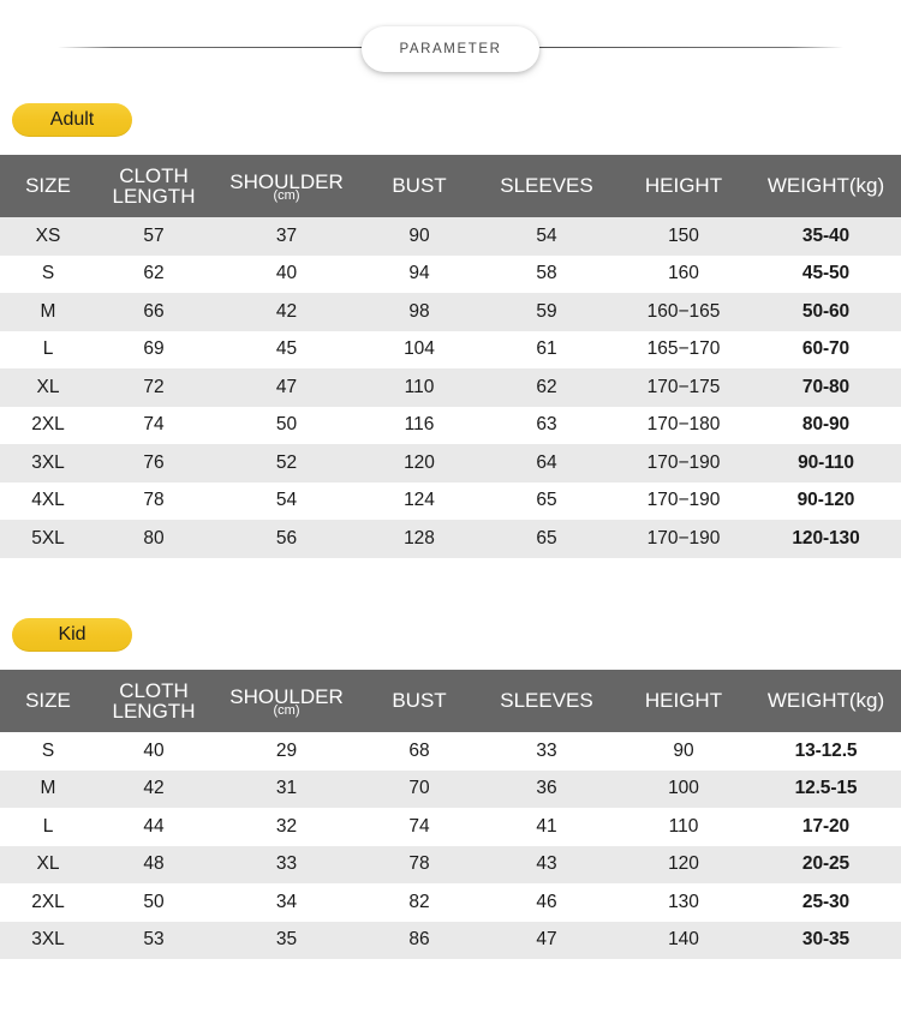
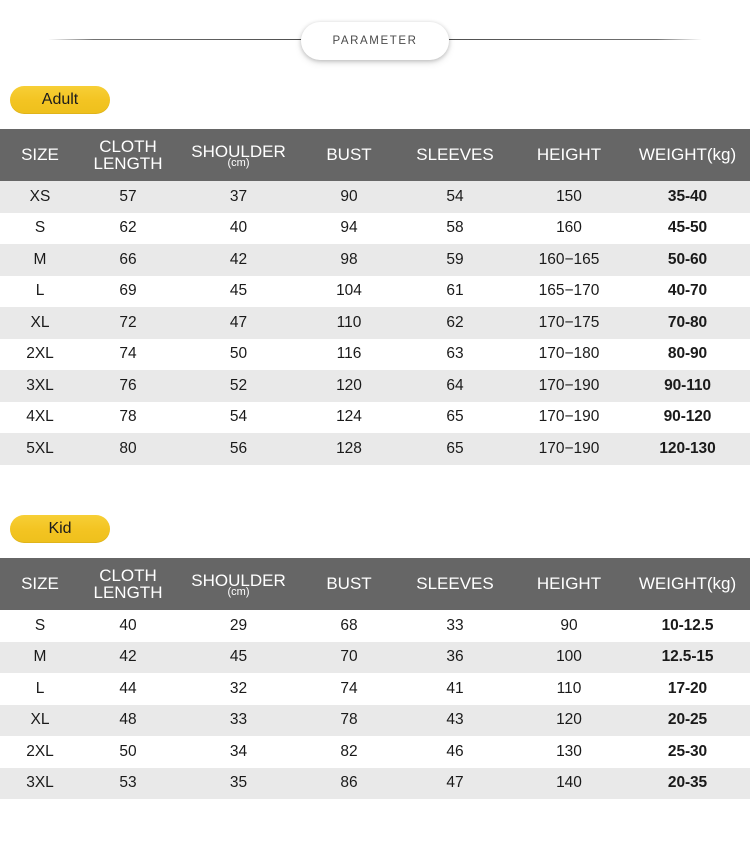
  PARAMETER
  Adult
  SIZE	CLOTH LENGTH	SHOULDER (cm)	BUST	SLEEVES	HEIGHT	WEIGHT(kg)
  XS	57	37	90	54	150	35-40
  S	62	40	94	58	160	45-50
  M	66	42	98	59	160−165	50-60
- L	69	45	104	61	165−170	60-70
+ L	69	45	104	61	165−170	40-70
  XL	72	47	110	62	170−175	70-80
  2XL	74	50	116	63	170−180	80-90
  3XL	76	52	120	64	170−190	90-110
  4XL	78	54	124	65	170−190	90-120
  5XL	80	56	128	65	170−190	120-130
  Kid
  SIZE	CLOTH LENGTH	SHOULDER (cm)	BUST	SLEEVES	HEIGHT	WEIGHT(kg)
- S	40	29	68	33	90	13-12.5
+ S	40	29	68	33	90	10-12.5
- M	42	31	70	36	100	12.5-15
+ M	42	45	70	36	100	12.5-15
  L	44	32	74	41	110	17-20
  XL	48	33	78	43	120	20-25
  2XL	50	34	82	46	130	25-30
- 3XL	53	35	86	47	140	30-35
+ 3XL	53	35	86	47	140	20-35
